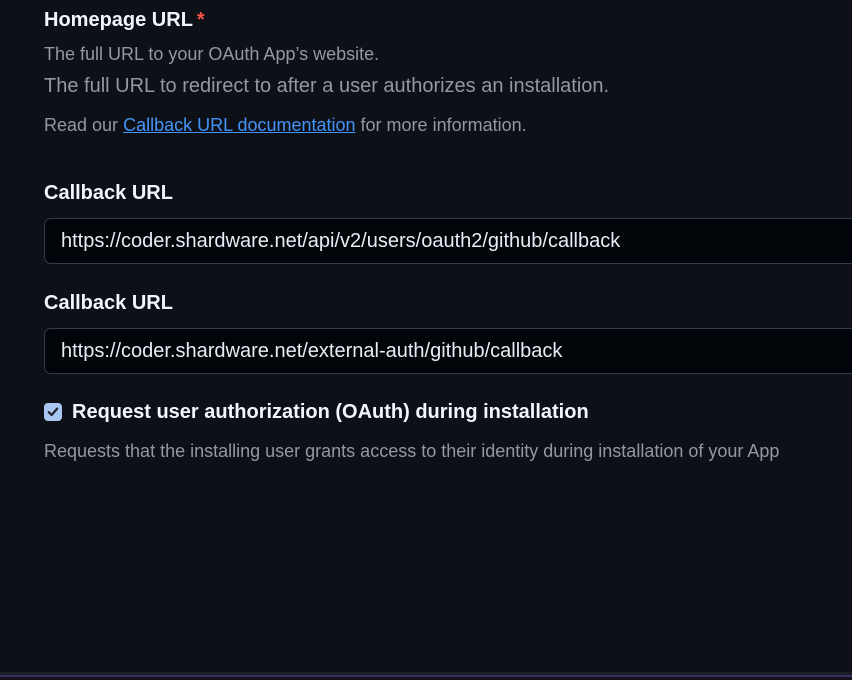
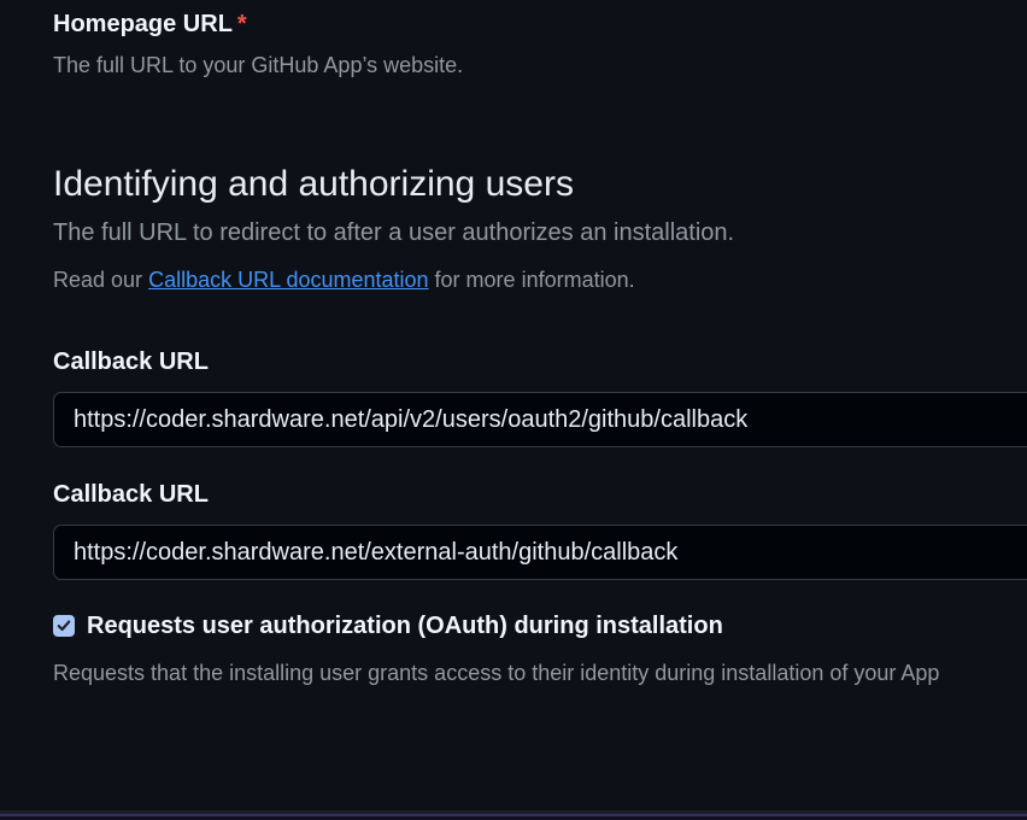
  Homepage URL *
- The full URL to your OAuth App’s website.
+ The full URL to your GitHub App’s website.
+ Identifying and authorizing users
  The full URL to redirect to after a user authorizes an installation.
  Read our Callback URL documentation for more information.
  Callback URL
  https://coder.shardware.net/api/v2/users/oauth2/github/callback
  Callback URL
  https://coder.shardware.net/external-auth/github/callback
- Request user authorization (OAuth) during installation
+ Requests user authorization (OAuth) during installation
  Requests that the installing user grants access to their identity during installation of your App
